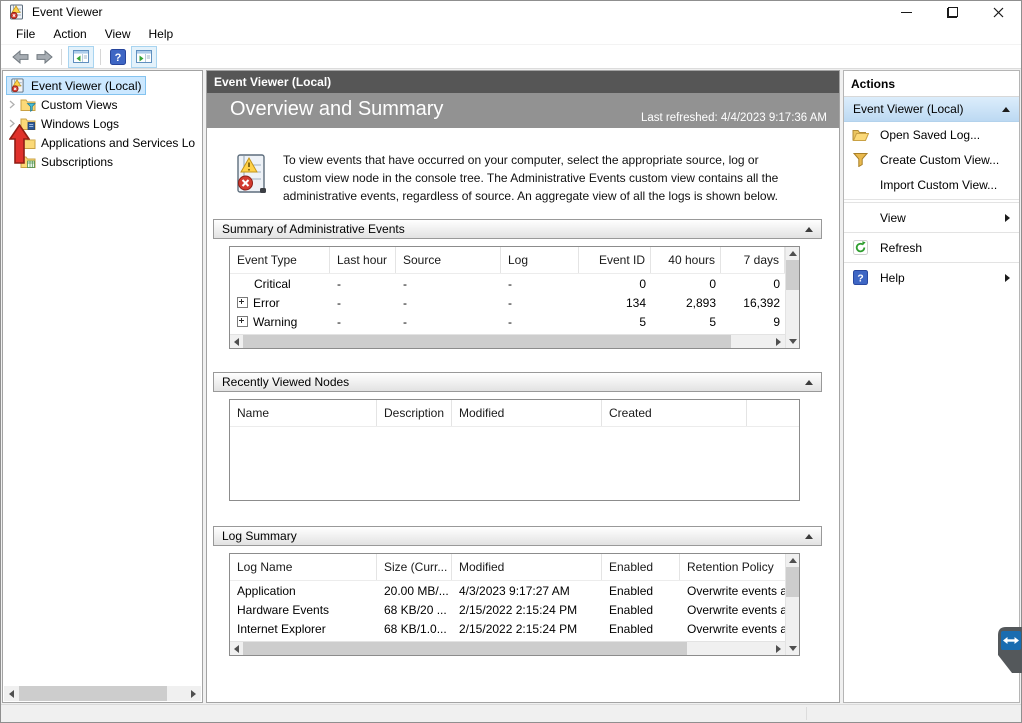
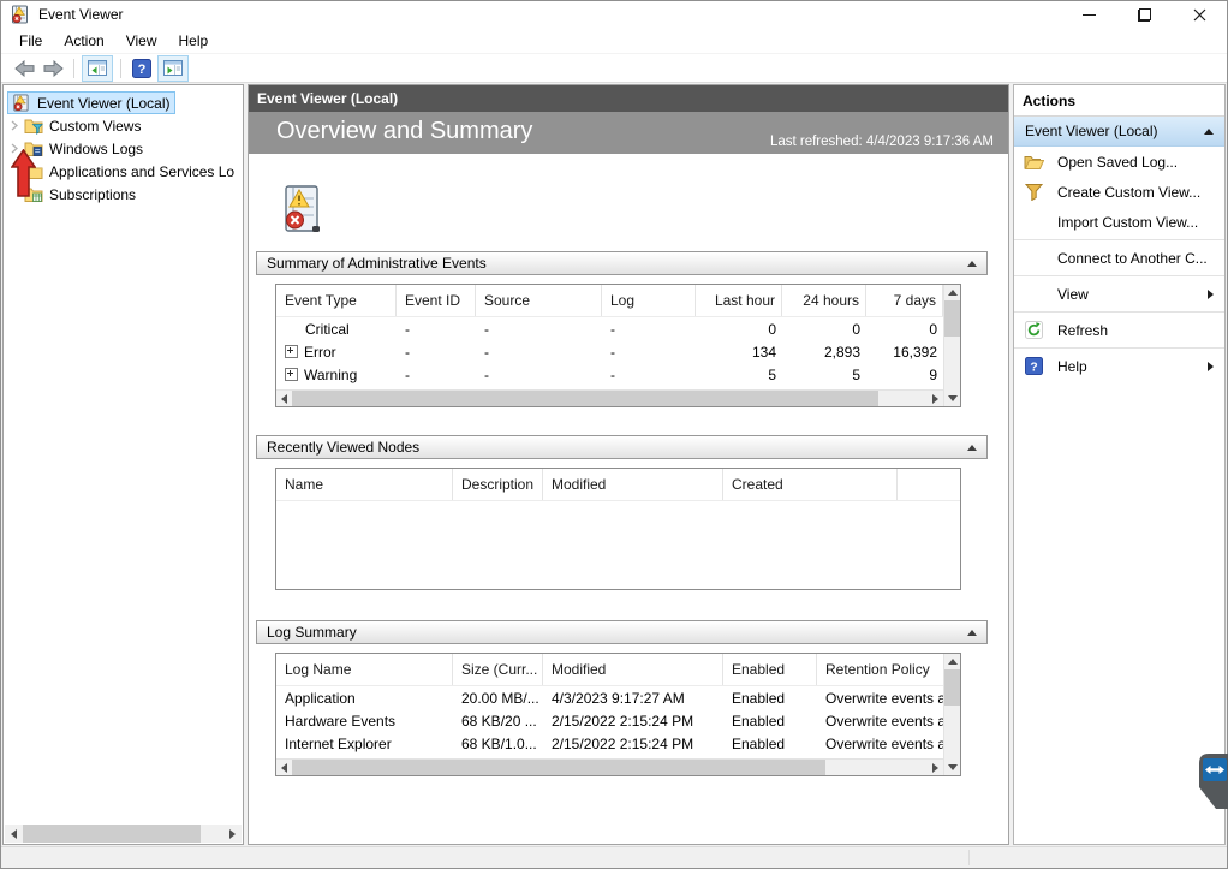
  Event Viewer
  File
  Action
  View
  Help
  ?
  Event Viewer (Local)
  Custom Views
  Windows Logs
  Applications and Services Lo
  Subscriptions
  Event Viewer (Local)
  Overview and Summary
  Last refreshed: 4/4/2023 9:17:36 AM
- To view events that have occurred on your computer, select the appropriate source, log or custom view node in the console tree. The Administrative Events custom view contains all the administrative events, regardless of source. An aggregate view of all the logs is shown below.
  Summary of Administrative Events
  Event Type
- Last hour
+ Event ID
  Source
  Log
- Event ID
+ Last hour
- 40 hours
+ 24 hours
  7 days
  Critical
  -
  -
  -
  0
  0
  0
  Error
  -
  -
  -
  134
  2,893
  16,392
  Warning
  -
  -
  -
  5
  5
  9
  Recently Viewed Nodes
  Name
  Description
  Modified
  Created
  Log Summary
  Log Name
  Size (Curr...
  Modified
  Enabled
  Retention Policy
  Application
  20.00 MB/...
  4/3/2023 9:17:27 AM
  Enabled
  Overwrite events a
  Hardware Events
  68 KB/20 ...
  2/15/2022 2:15:24 PM
  Enabled
  Overwrite events a
  Internet Explorer
  68 KB/1.0...
  2/15/2022 2:15:24 PM
  Enabled
  Overwrite events a
  Actions
  Event Viewer (Local)
  Open Saved Log...
  Create Custom View...
  Import Custom View...
+ Connect to Another C...
  View
  Refresh
  ?
  Help
